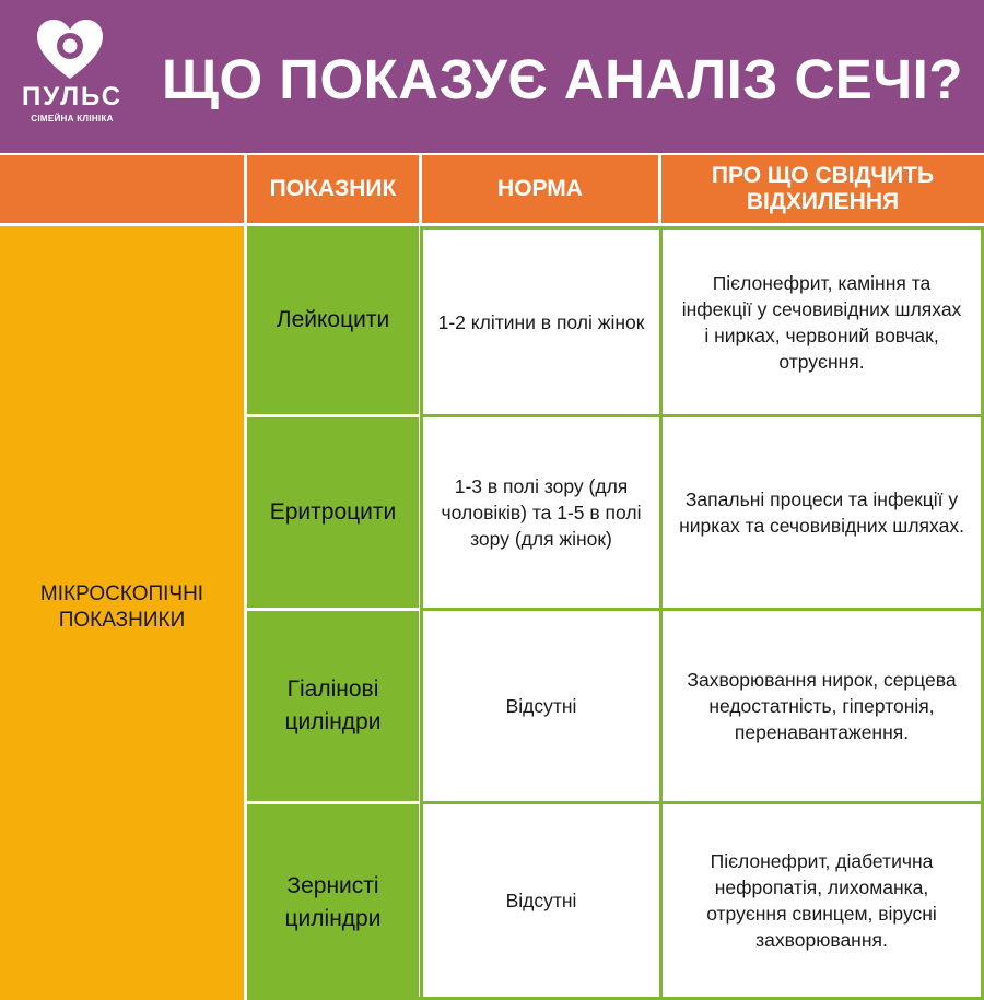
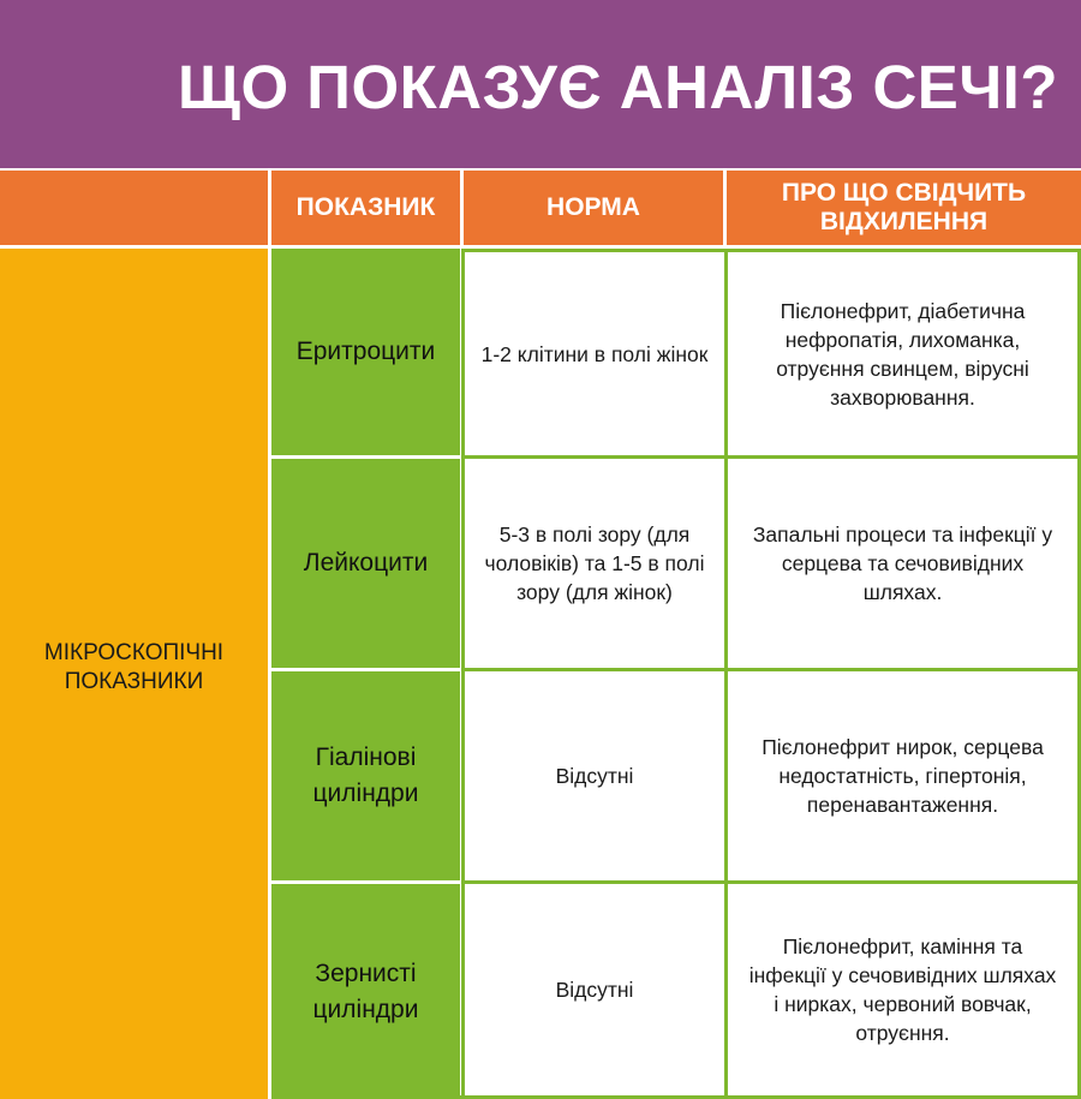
- ПУЛЬС
- СІМЕЙНА КЛІНІКА
  ЩО ПОКАЗУЄ АНАЛІЗ СЕЧІ?
  ПОКАЗНИК
  НОРМА
  ПРО ЩО СВІДЧИТЬ ВІДХИЛЕННЯ
  МІКРОСКОПІЧНІ ПОКАЗНИКИ
- Лейкоцити
+ Еритроцити
  1-2 клітини в полі жінок
- Пієлонефрит, каміння та інфекції у сечовивідних шляхах і нирках, червоний вовчак, отруєння.
+ Пієлонефрит, діабетична нефропатія, лихоманка, отруєння свинцем, вірусні захворювання.
- Еритроцити
+ Лейкоцити
- 1-3 в полі зору (для чоловіків) та 1-5 в полі зору (для жінок)
+ 5-3 в полі зору (для чоловіків) та 1-5 в полі зору (для жінок)
- Запальні процеси та інфекції у нирках та сечовивідних шляхах.
+ Запальні процеси та інфекції у серцева та сечовивідних шляхах.
  Гіалінові циліндри
  Відсутні
- Захворювання нирок, серцева недостатність, гіпертонія, перенавантаження.
+ Пієлонефрит нирок, серцева недостатність, гіпертонія, перенавантаження.
  Зернисті циліндри
  Відсутні
- Пієлонефрит, діабетична нефропатія, лихоманка, отруєння свинцем, вірусні захворювання.
+ Пієлонефрит, каміння та інфекції у сечовивідних шляхах і нирках, червоний вовчак, отруєння.
